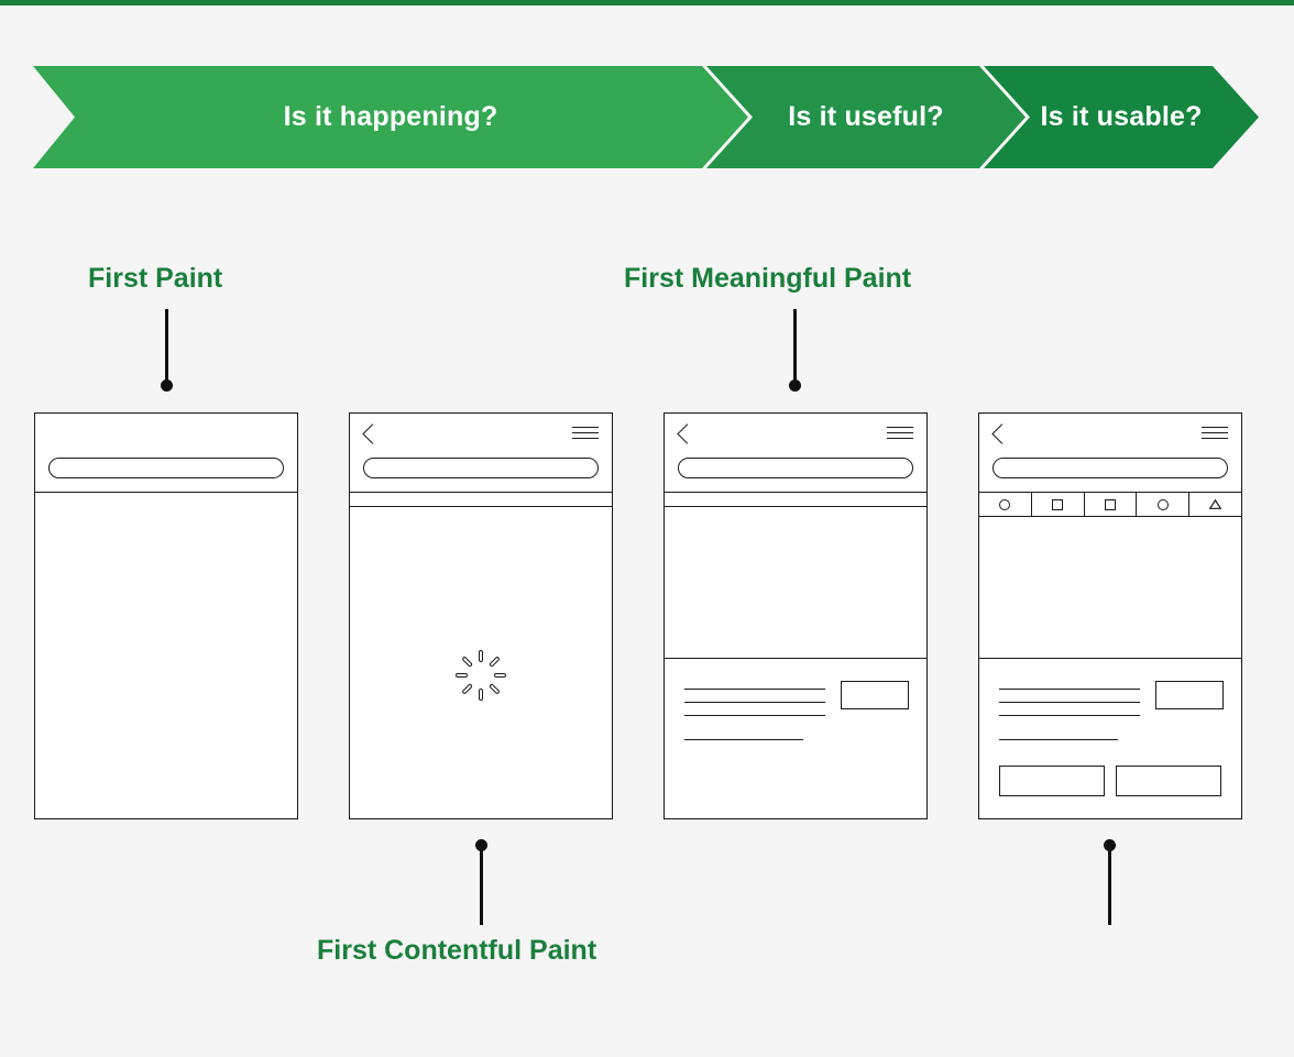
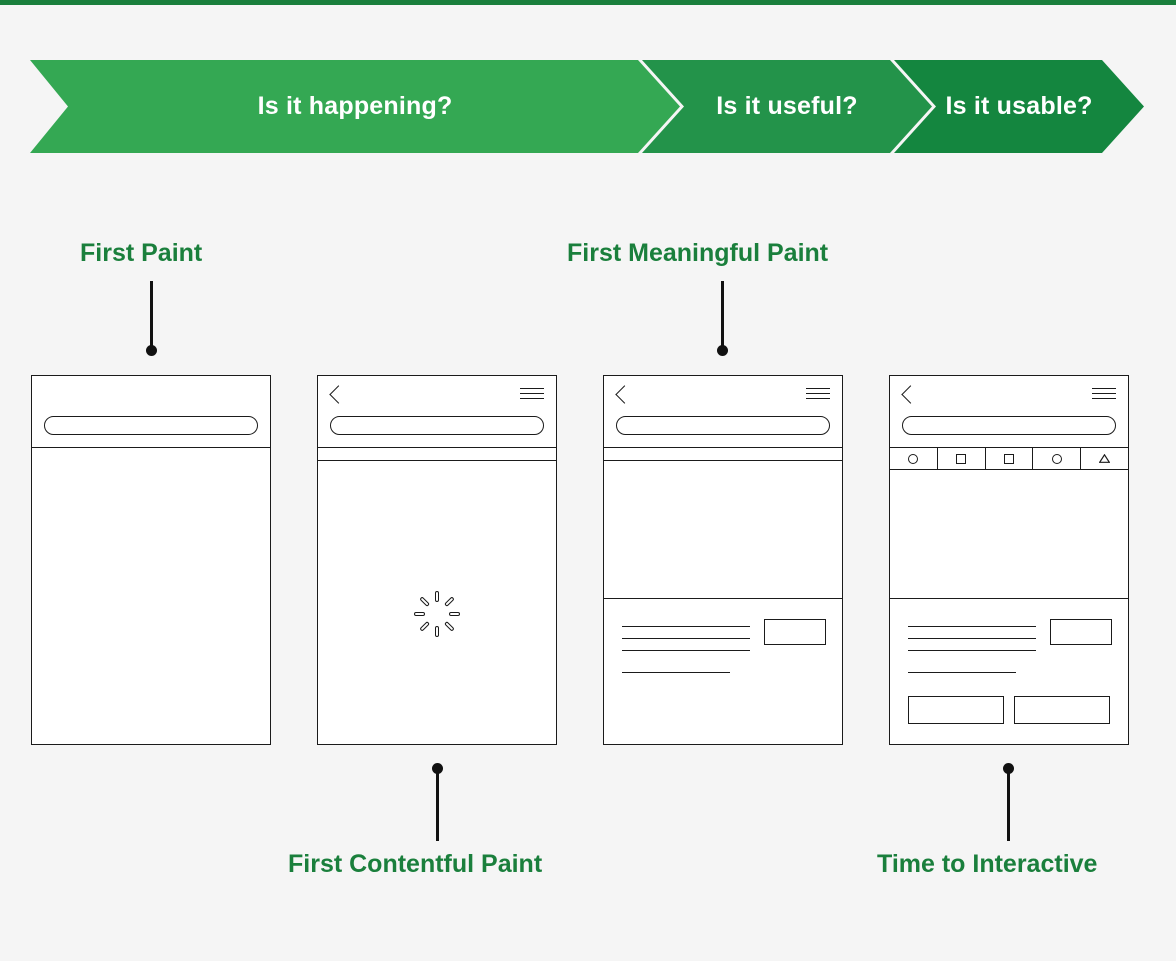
  Is it happening?
  Is it useful?
  Is it usable?
  First Paint
  First Meaningful Paint
  First Contentful Paint
+ Time to Interactive
